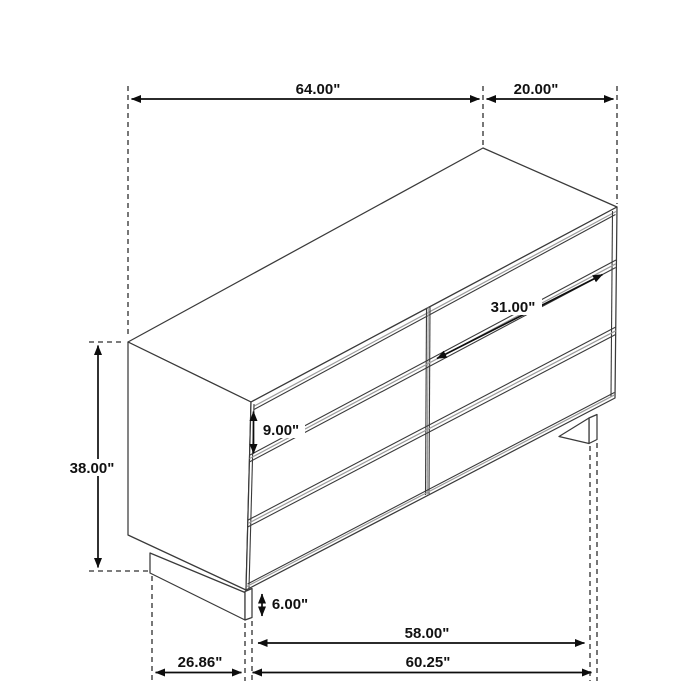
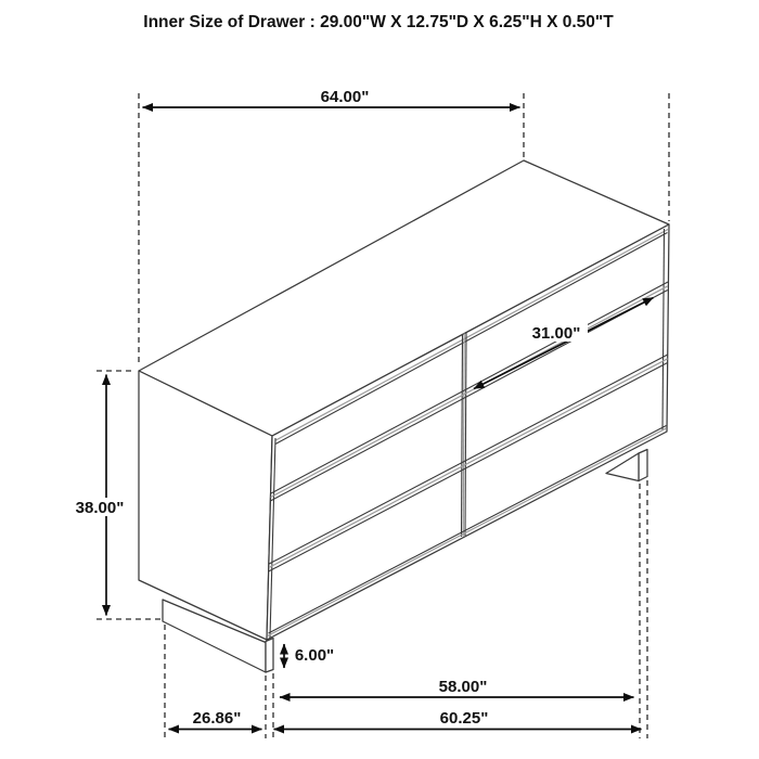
+ Inner Size of Drawer : 29.00"W X 12.75"D X 6.25"H X 0.50"T
  64.00"
- 20.00"
  38.00"
- 9.00"
  31.00"
  6.00"
  58.00"
  60.25"
  26.86"
